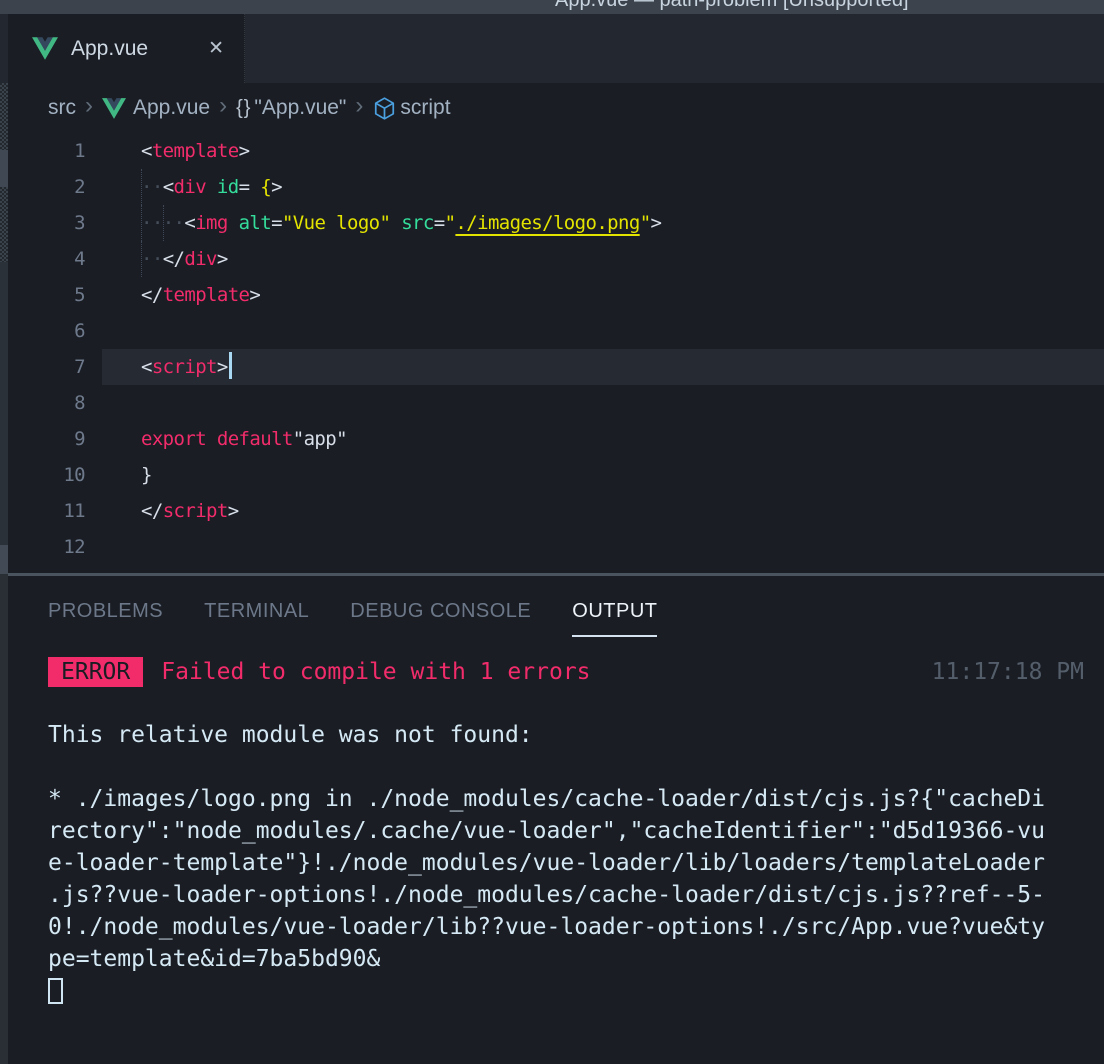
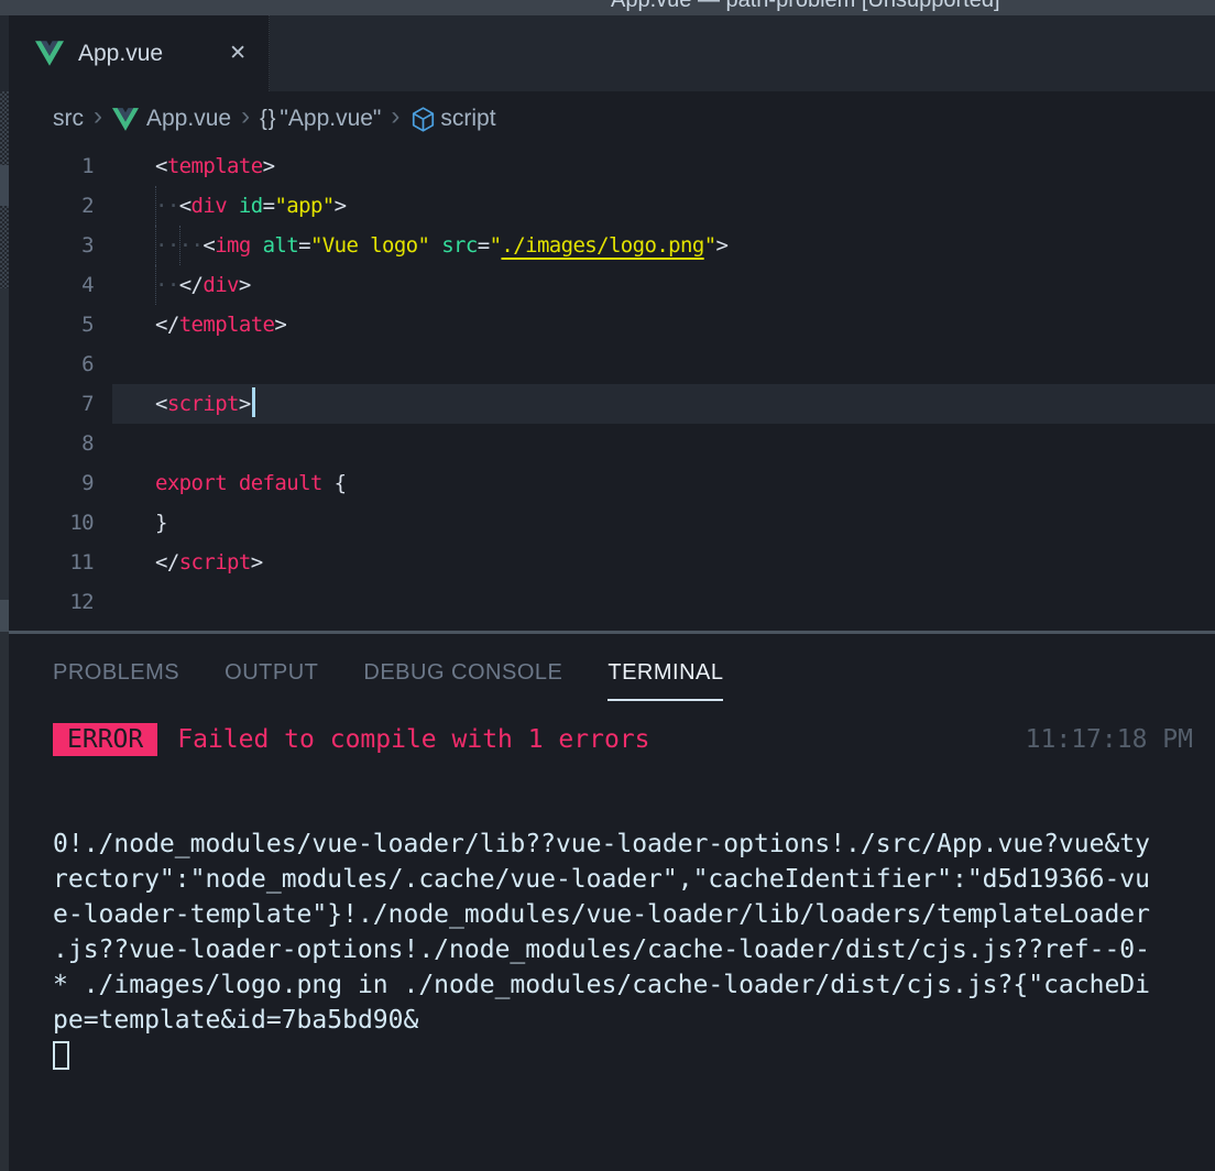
  App.vue — path-problem [Unsupported]
  App.vue
  ✕
  src
  ›
  App.vue
  ›
  {}
  "App.vue"
  ›
  script
  1
  <template>
  2
- ··<div id= {>
+ ··<div id="app">
  3
  ····<img alt="Vue logo" src="./images/logo.png">
  4
  ··</div>
  5
  </template>
  6
  7
  <script>
  8
  9
- export default"app"
+ export default {
  10
  }
  11
  </script>
  12
  PROBLEMS
- TERMINAL
+ OUTPUT
  DEBUG CONSOLE
- OUTPUT
+ TERMINAL
  ERROR
  Failed to compile with 1 errors
  11:17:18 PM
- This relative module was not found:
- * ./images/logo.png in ./node_modules/cache-loader/dist/cjs.js?{"cacheDi
+ 0!./node_modules/vue-loader/lib??vue-loader-options!./src/App.vue?vue&ty
  rectory":"node_modules/.cache/vue-loader","cacheIdentifier":"d5d19366-vu
  e-loader-template"}!./node_modules/vue-loader/lib/loaders/templateLoader
- .js??vue-loader-options!./node_modules/cache-loader/dist/cjs.js??ref--5-
+ .js??vue-loader-options!./node_modules/cache-loader/dist/cjs.js??ref--0-
- 0!./node_modules/vue-loader/lib??vue-loader-options!./src/App.vue?vue&ty
+ * ./images/logo.png in ./node_modules/cache-loader/dist/cjs.js?{"cacheDi
  pe=template&id=7ba5bd90&
